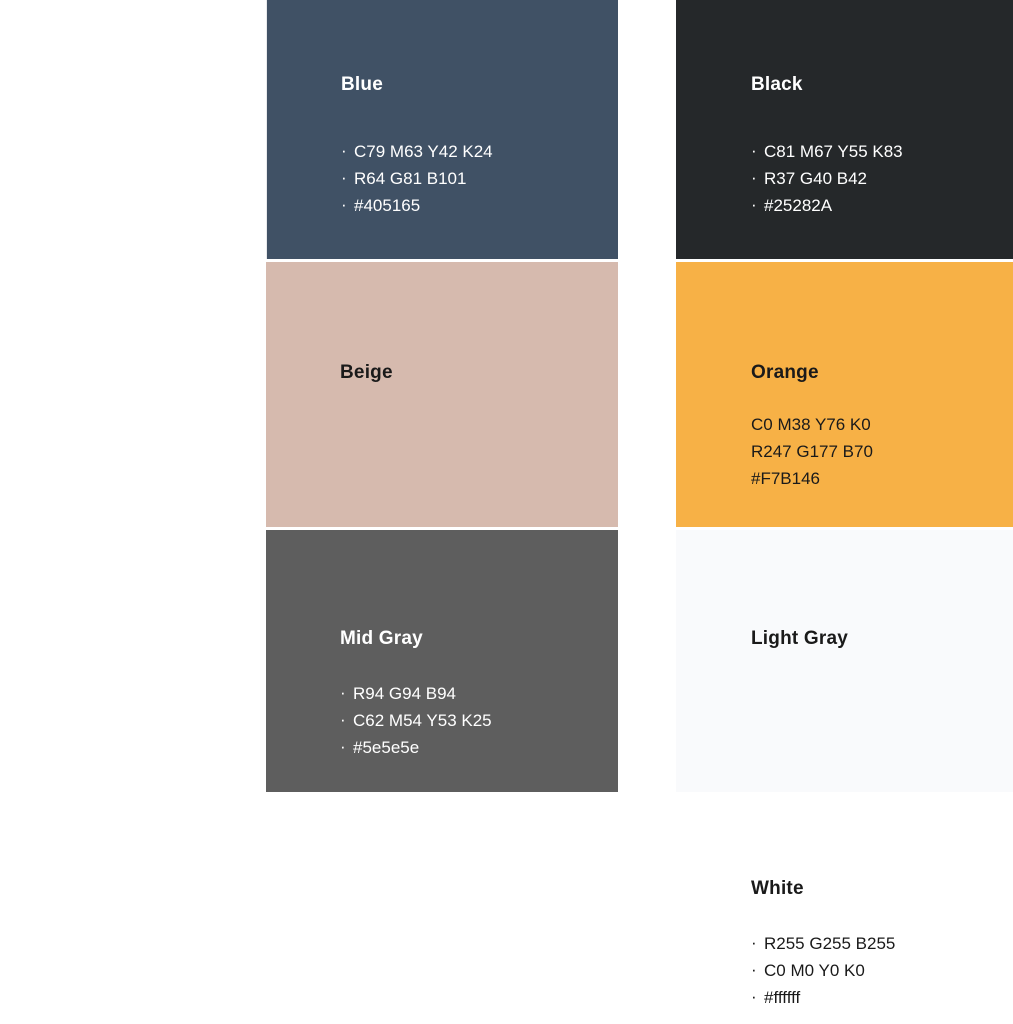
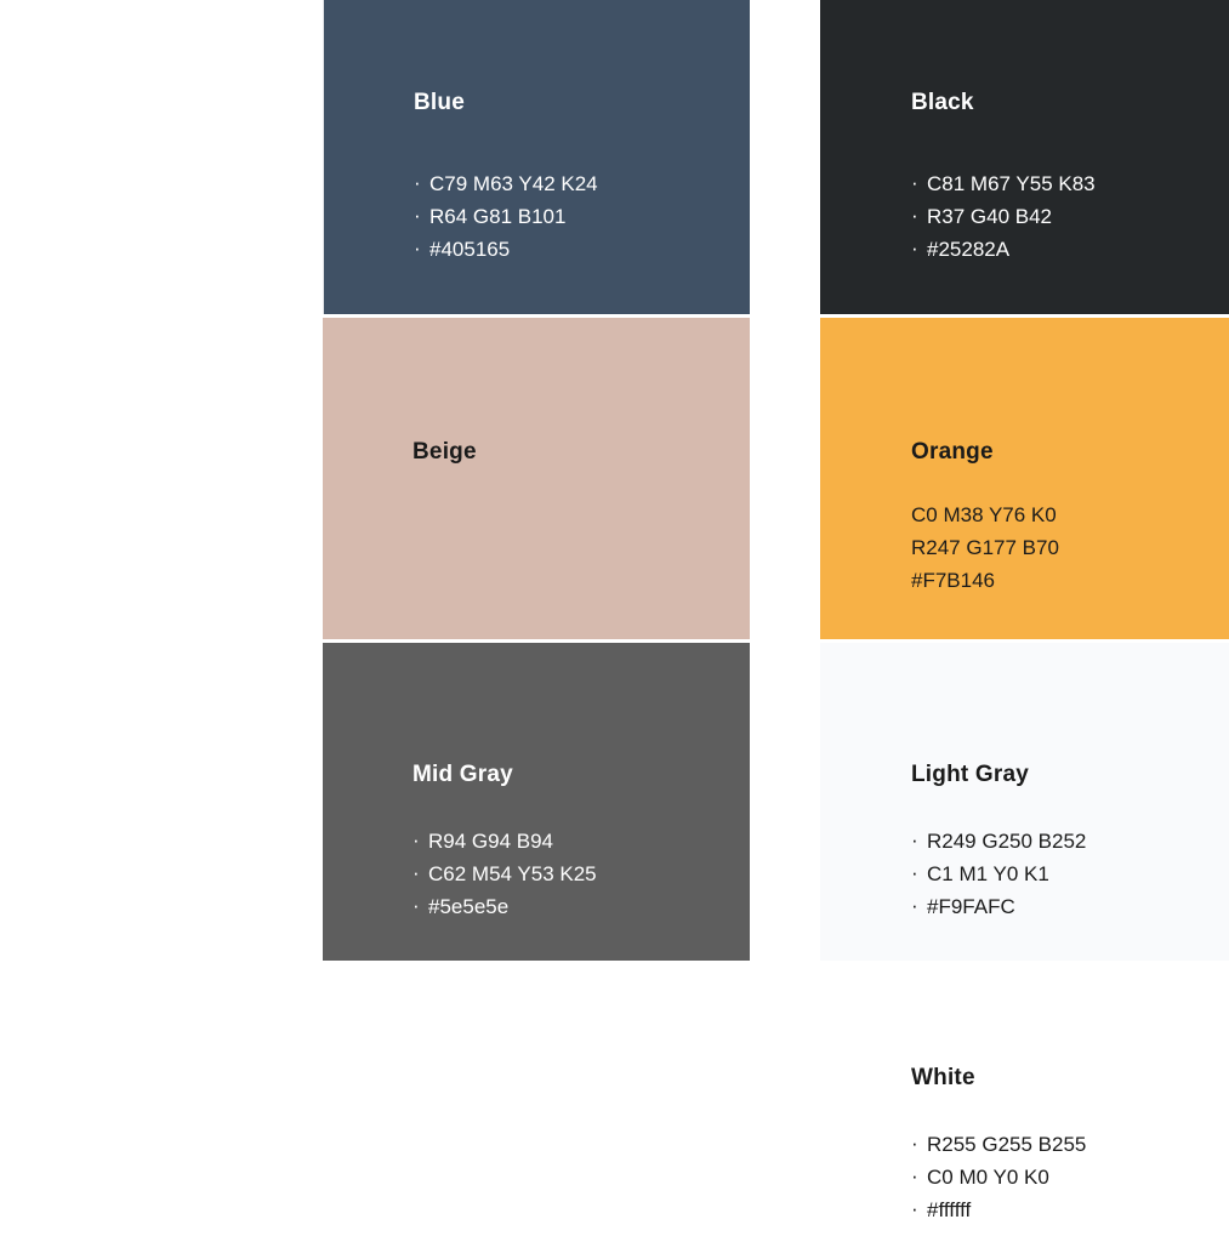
  Blue
  C79 M63 Y42 K24
  R64 G81 B101
  #405165
  Black
  C81 M67 Y55 K83
  R37 G40 B42
  #25282A
  Beige
  Orange
  C0 M38 Y76 K0
  R247 G177 B70
  #F7B146
  Mid Gray
  R94 G94 B94
  C62 M54 Y53 K25
  #5e5e5e
  Light Gray
+ R249 G250 B252
+ C1 M1 Y0 K1
+ #F9FAFC
  White
  R255 G255 B255
  C0 M0 Y0 K0
  #ffffff
